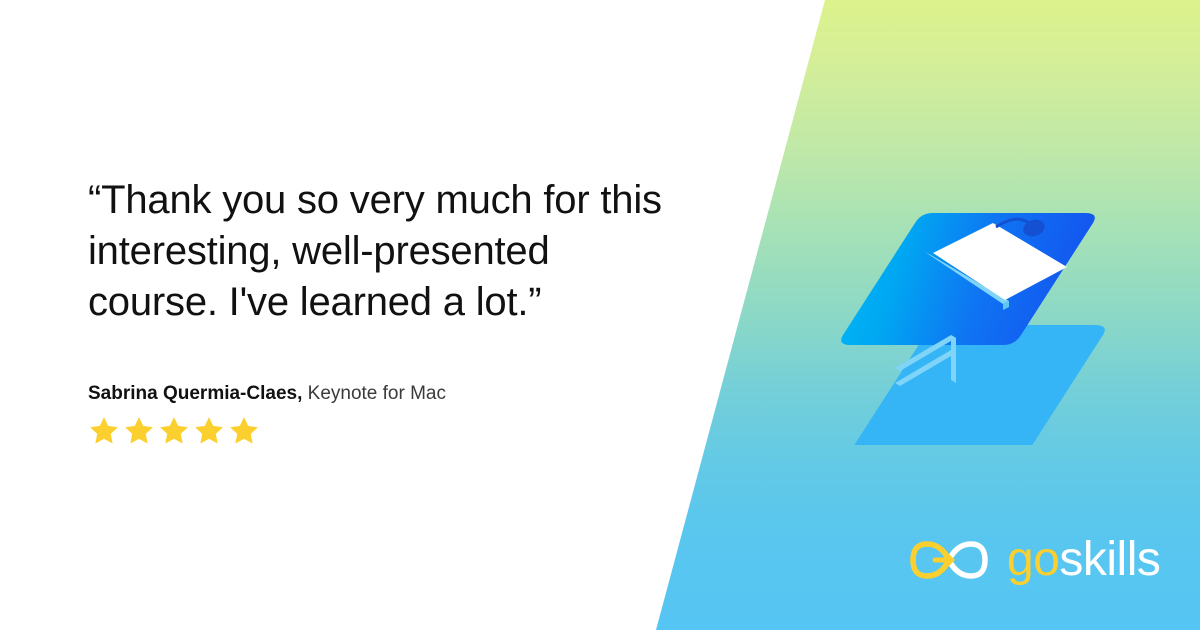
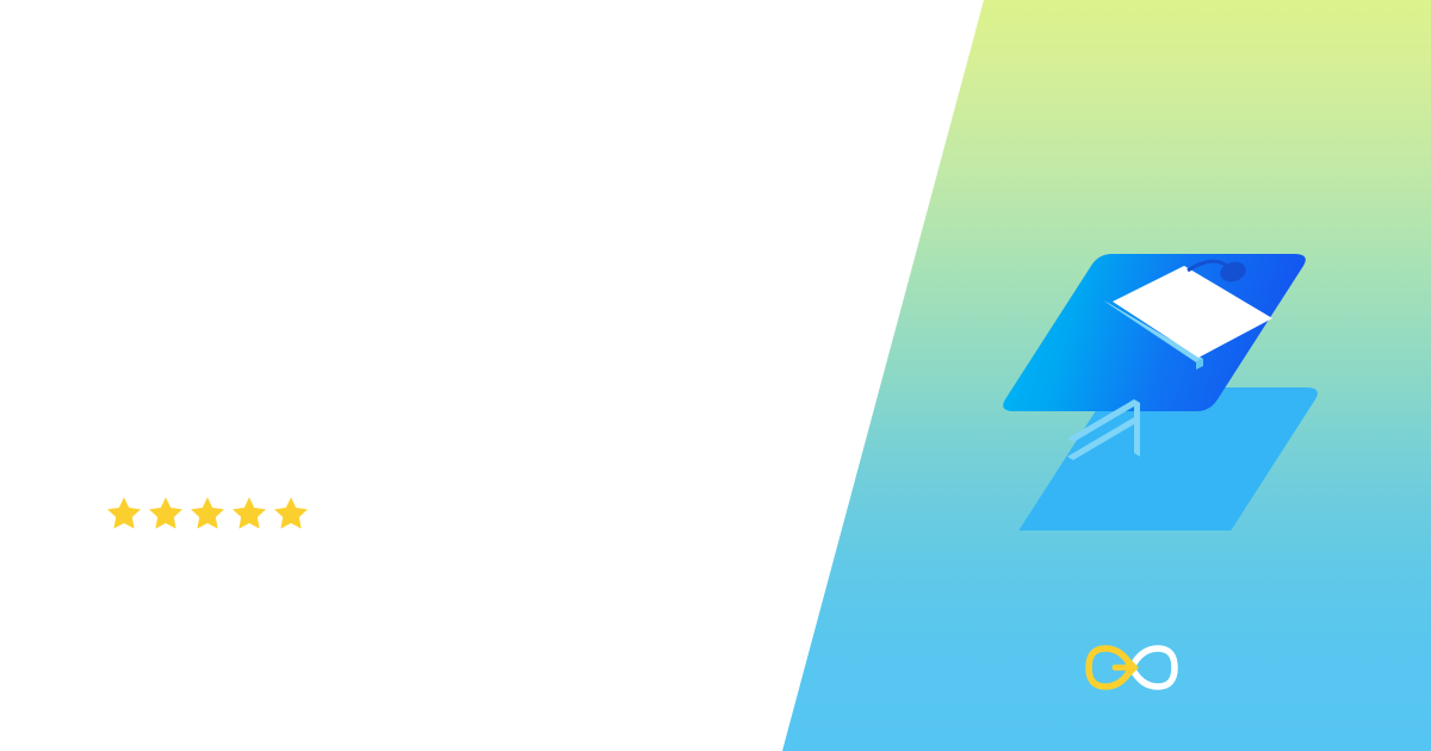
- “Thank you so very much for this
- interesting, well-presented
- course. I've learned a lot.”
- Sabrina Quermia-Claes, Keynote for Mac
- goskills
